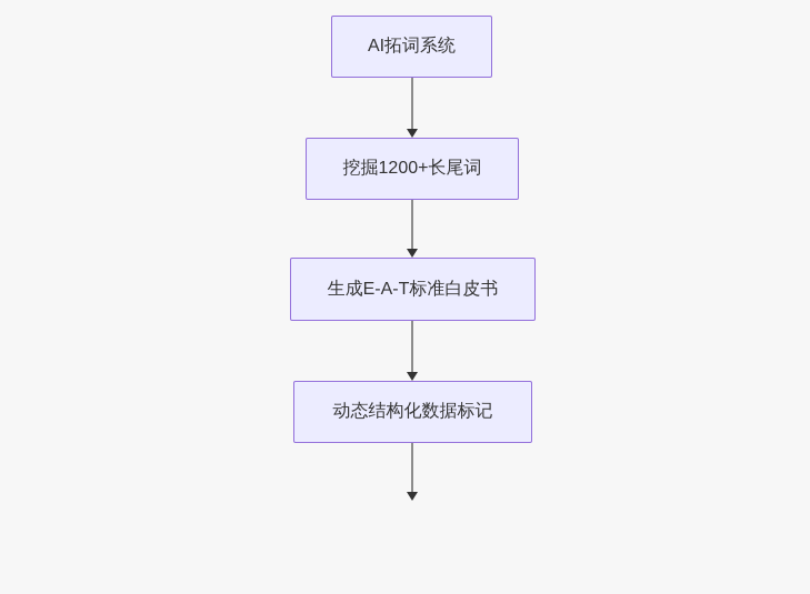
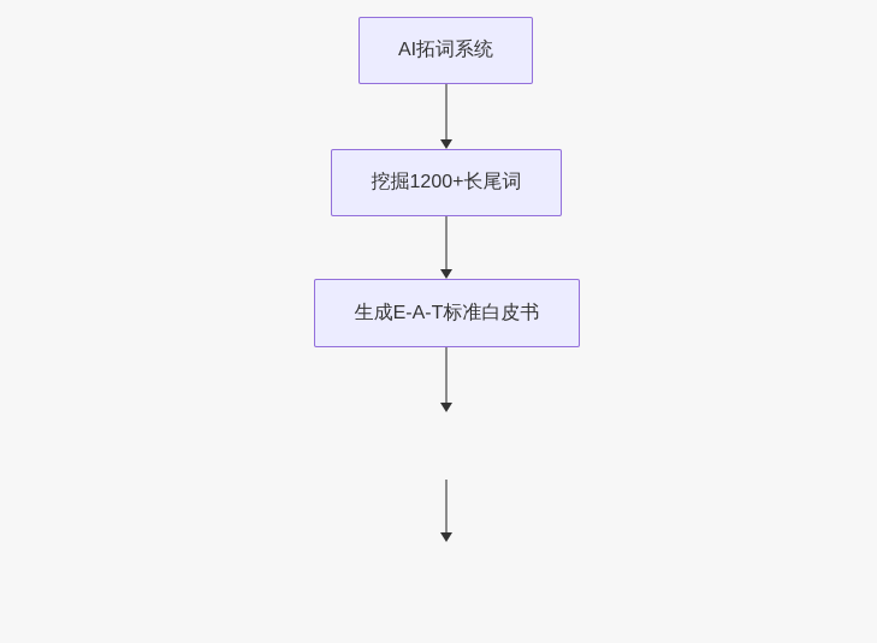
  AI拓词系统
  挖掘1200+长尾词
  生成E-A-T标准白皮书
- 动态结构化数据标记
